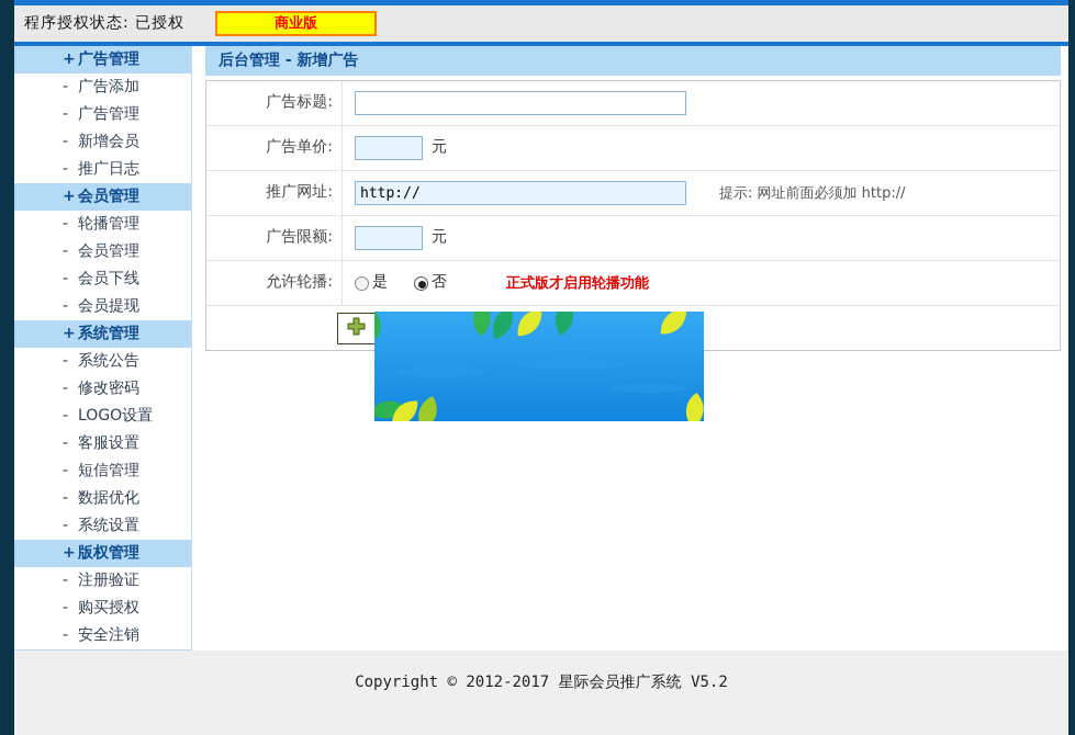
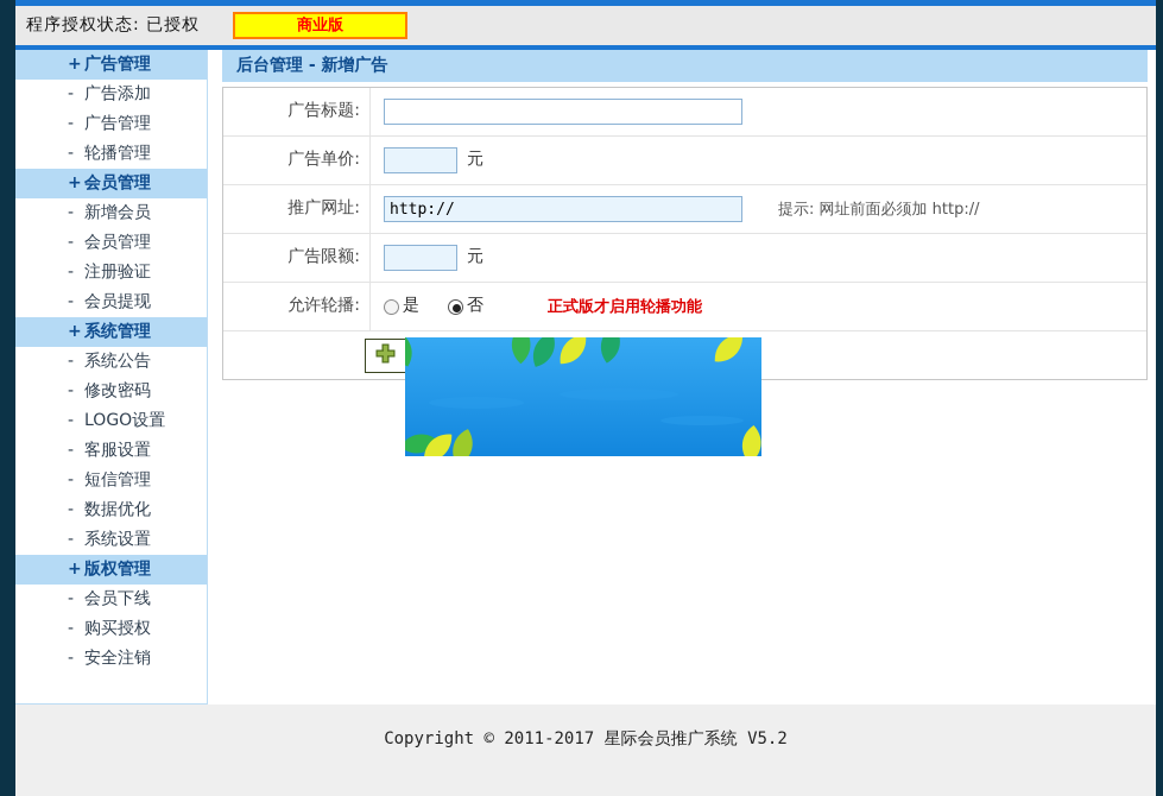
  程序授权状态: 已授权
  商业版
  + 广告管理
  - 广告添加
  - 广告管理
- - 新增会员
+ - 轮播管理
- - 推广日志
  + 会员管理
- - 轮播管理
+ - 新增会员
  - 会员管理
- - 会员下线
+ - 注册验证
  - 会员提现
  + 系统管理
  - 系统公告
  - 修改密码
  - LOGO设置
  - 客服设置
  - 短信管理
  - 数据优化
  - 系统设置
  + 版权管理
- - 注册验证
+ - 会员下线
  - 购买授权
  - 安全注销
  后台管理 - 新增广告
  广告标题:
  广告单价:
  元
  推广网址:
  http://
  提示: 网址前面必须加 http://
  广告限额:
  元
  允许轮播:
  是
  否
  正式版才启用轮播功能
- Copyright © 2012-2017 星际会员推广系统 V5.2
+ Copyright © 2011-2017 星际会员推广系统 V5.2
